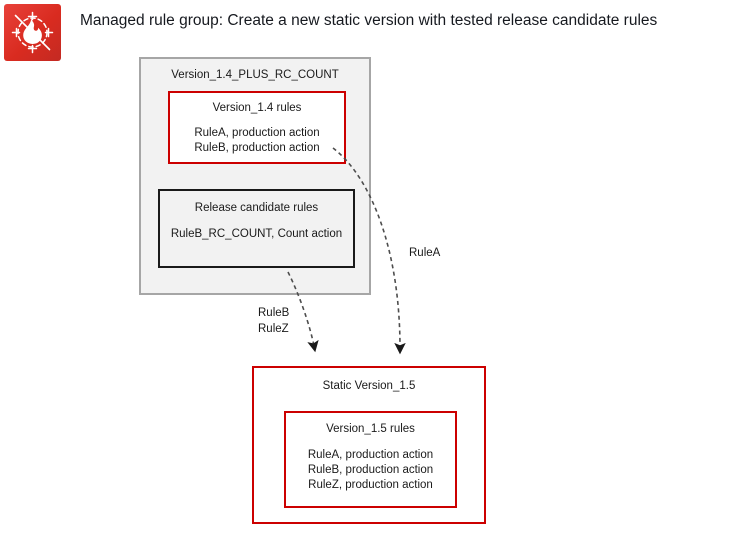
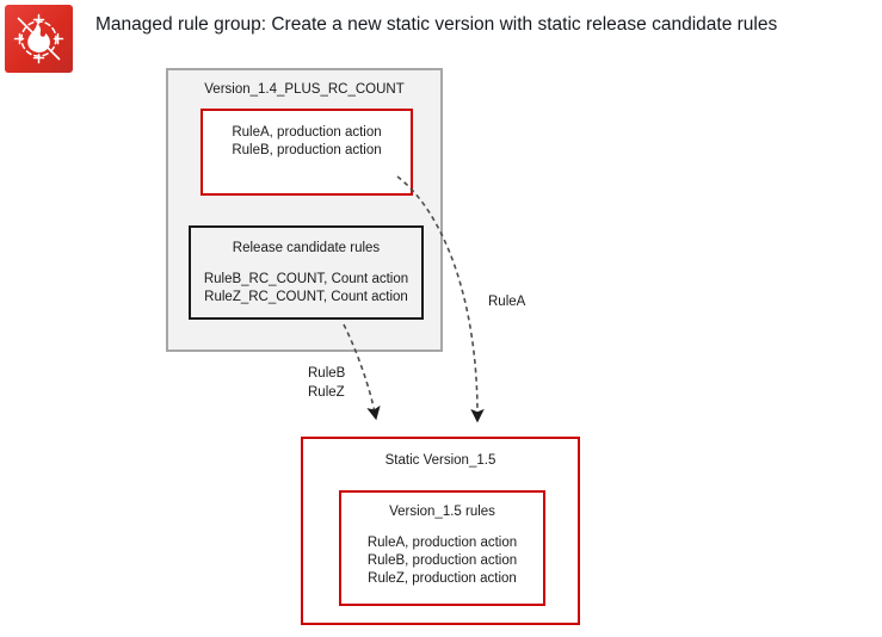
- Managed rule group: Create a new static version with tested release candidate rules
+ Managed rule group: Create a new static version with static release candidate rules
  Version_1.4_PLUS_RC_COUNT
- Version_1.4 rules
  RuleA, production action
  RuleB, production action
  Release candidate rules
  RuleB_RC_COUNT, Count action
+ RuleZ_RC_COUNT, Count action
  Static Version_1.5
  Version_1.5 rules
  RuleA, production action
  RuleB, production action
  RuleZ, production action
  RuleB
  RuleZ
  RuleA
